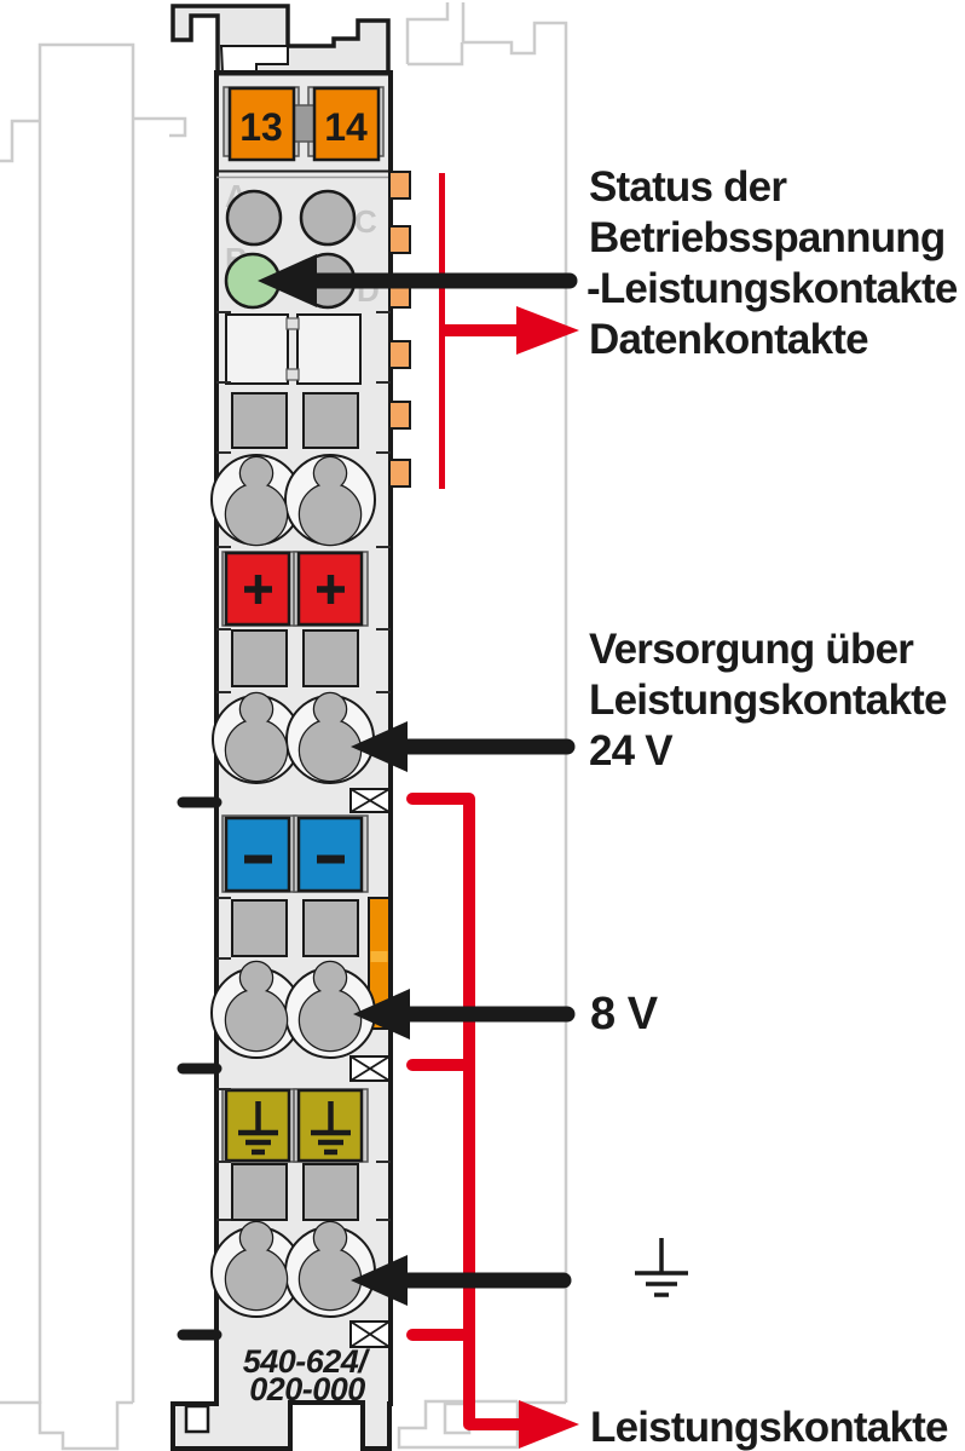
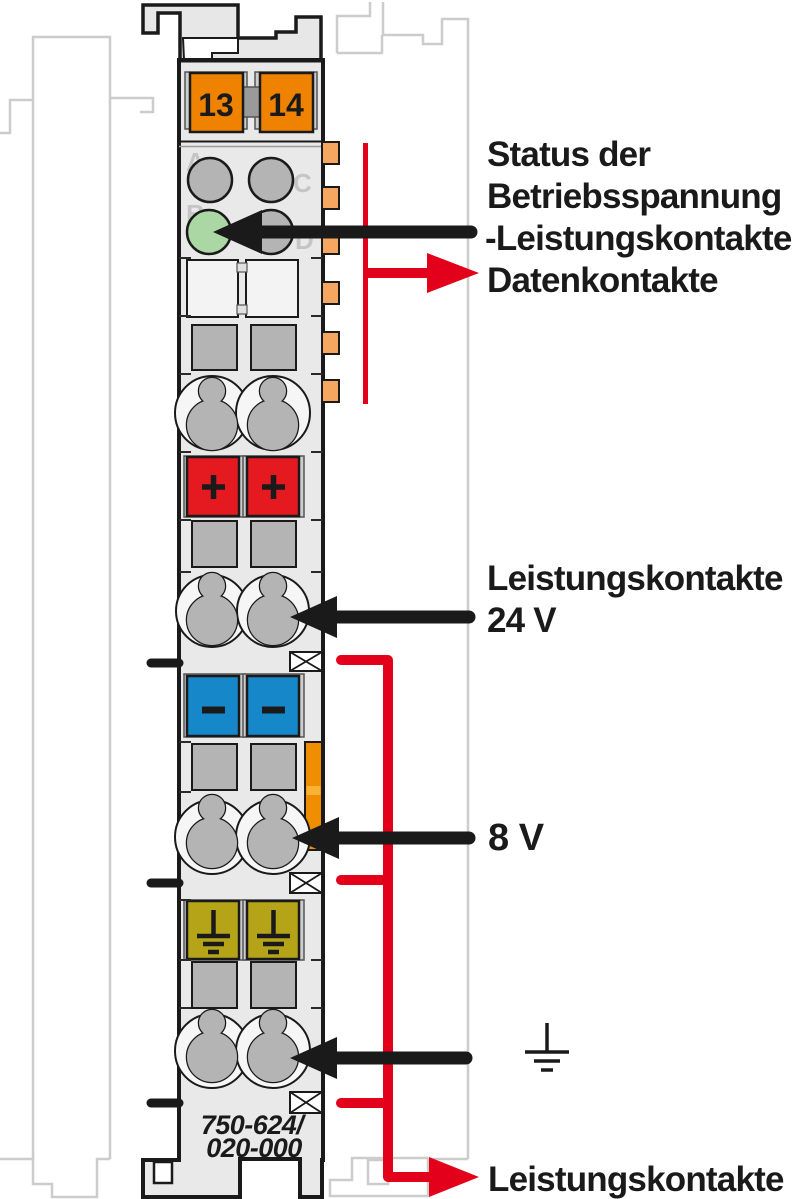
  13
  14
  C
  D
- 540-624/
+ 750-624/
  020-000
  Status der
  Betriebsspannung
  -Leistungskontakte
  Datenkontakte
- Versorgung über
  Leistungskontakte
  24 V
  8 V
  Leistungskontakte
